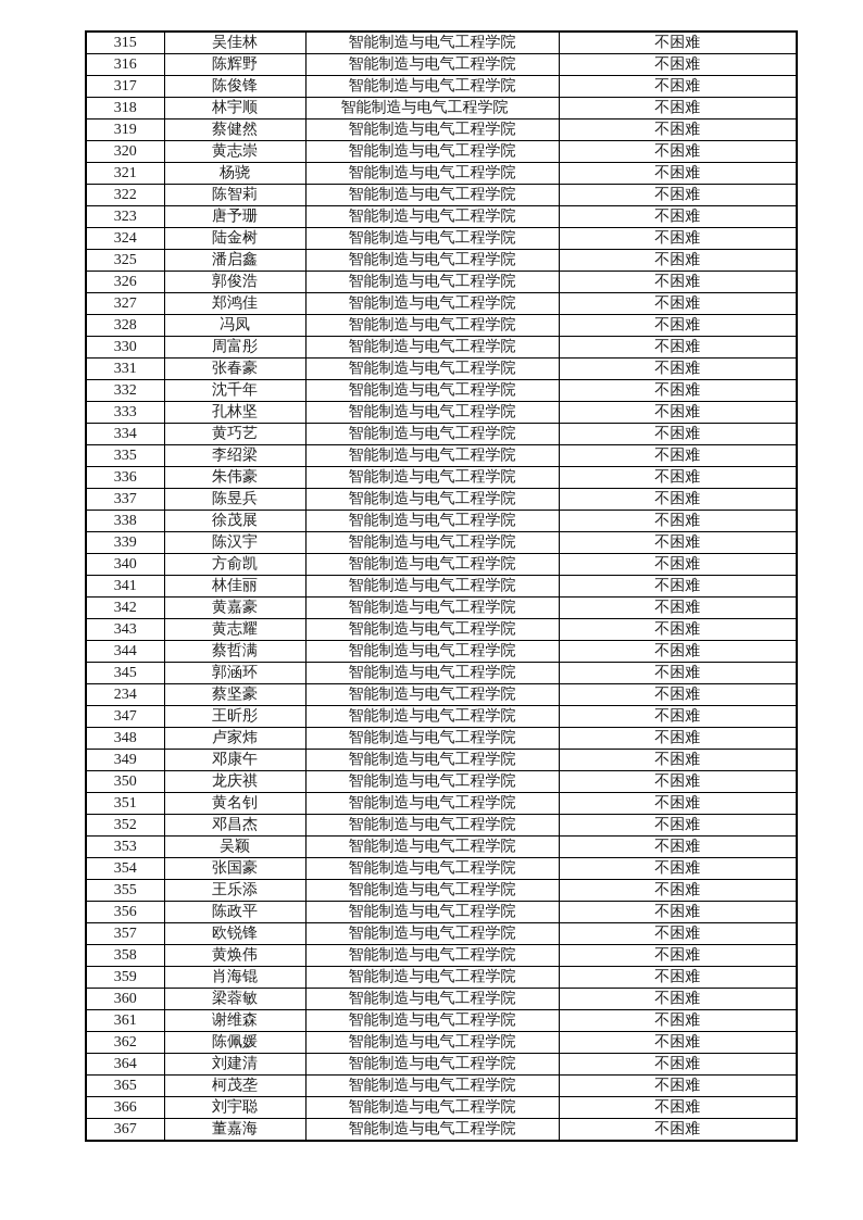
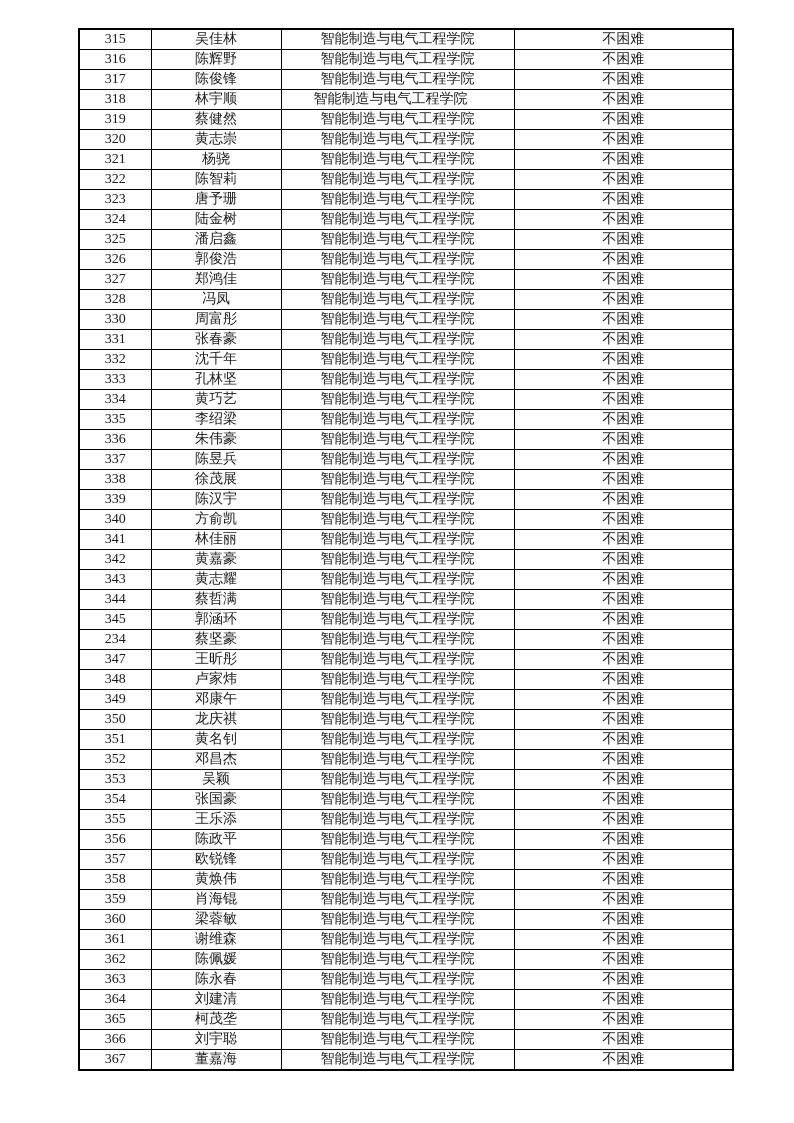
  315	吴佳林	智能制造与电气工程学院	不困难
  316	陈辉野	智能制造与电气工程学院	不困难
  317	陈俊锋	智能制造与电气工程学院	不困难
  318	林宇顺	智能制造与电气工程学院	不困难
  319	蔡健然	智能制造与电气工程学院	不困难
  320	黄志崇	智能制造与电气工程学院	不困难
  321	杨骁	智能制造与电气工程学院	不困难
  322	陈智莉	智能制造与电气工程学院	不困难
  323	唐予珊	智能制造与电气工程学院	不困难
  324	陆金树	智能制造与电气工程学院	不困难
  325	潘启鑫	智能制造与电气工程学院	不困难
  326	郭俊浩	智能制造与电气工程学院	不困难
  327	郑鸿佳	智能制造与电气工程学院	不困难
  328	冯凤	智能制造与电气工程学院	不困难
  330	周富彤	智能制造与电气工程学院	不困难
  331	张春豪	智能制造与电气工程学院	不困难
  332	沈千年	智能制造与电气工程学院	不困难
  333	孔林坚	智能制造与电气工程学院	不困难
  334	黄巧艺	智能制造与电气工程学院	不困难
  335	李绍梁	智能制造与电气工程学院	不困难
  336	朱伟豪	智能制造与电气工程学院	不困难
  337	陈昱兵	智能制造与电气工程学院	不困难
  338	徐茂展	智能制造与电气工程学院	不困难
  339	陈汉宇	智能制造与电气工程学院	不困难
  340	方俞凯	智能制造与电气工程学院	不困难
  341	林佳丽	智能制造与电气工程学院	不困难
  342	黄嘉豪	智能制造与电气工程学院	不困难
  343	黄志耀	智能制造与电气工程学院	不困难
  344	蔡哲满	智能制造与电气工程学院	不困难
  345	郭涵环	智能制造与电气工程学院	不困难
  234	蔡坚豪	智能制造与电气工程学院	不困难
  347	王昕彤	智能制造与电气工程学院	不困难
  348	卢家炜	智能制造与电气工程学院	不困难
  349	邓康午	智能制造与电气工程学院	不困难
  350	龙庆祺	智能制造与电气工程学院	不困难
  351	黄名钊	智能制造与电气工程学院	不困难
  352	邓昌杰	智能制造与电气工程学院	不困难
  353	吴颖	智能制造与电气工程学院	不困难
  354	张国豪	智能制造与电气工程学院	不困难
  355	王乐添	智能制造与电气工程学院	不困难
  356	陈政平	智能制造与电气工程学院	不困难
  357	欧锐锋	智能制造与电气工程学院	不困难
  358	黄焕伟	智能制造与电气工程学院	不困难
  359	肖海锟	智能制造与电气工程学院	不困难
  360	梁蓉敏	智能制造与电气工程学院	不困难
  361	谢维森	智能制造与电气工程学院	不困难
  362	陈佩媛	智能制造与电气工程学院	不困难
+ 363	陈永春	智能制造与电气工程学院	不困难
  364	刘建清	智能制造与电气工程学院	不困难
  365	柯茂垄	智能制造与电气工程学院	不困难
  366	刘宇聪	智能制造与电气工程学院	不困难
  367	董嘉海	智能制造与电气工程学院	不困难
